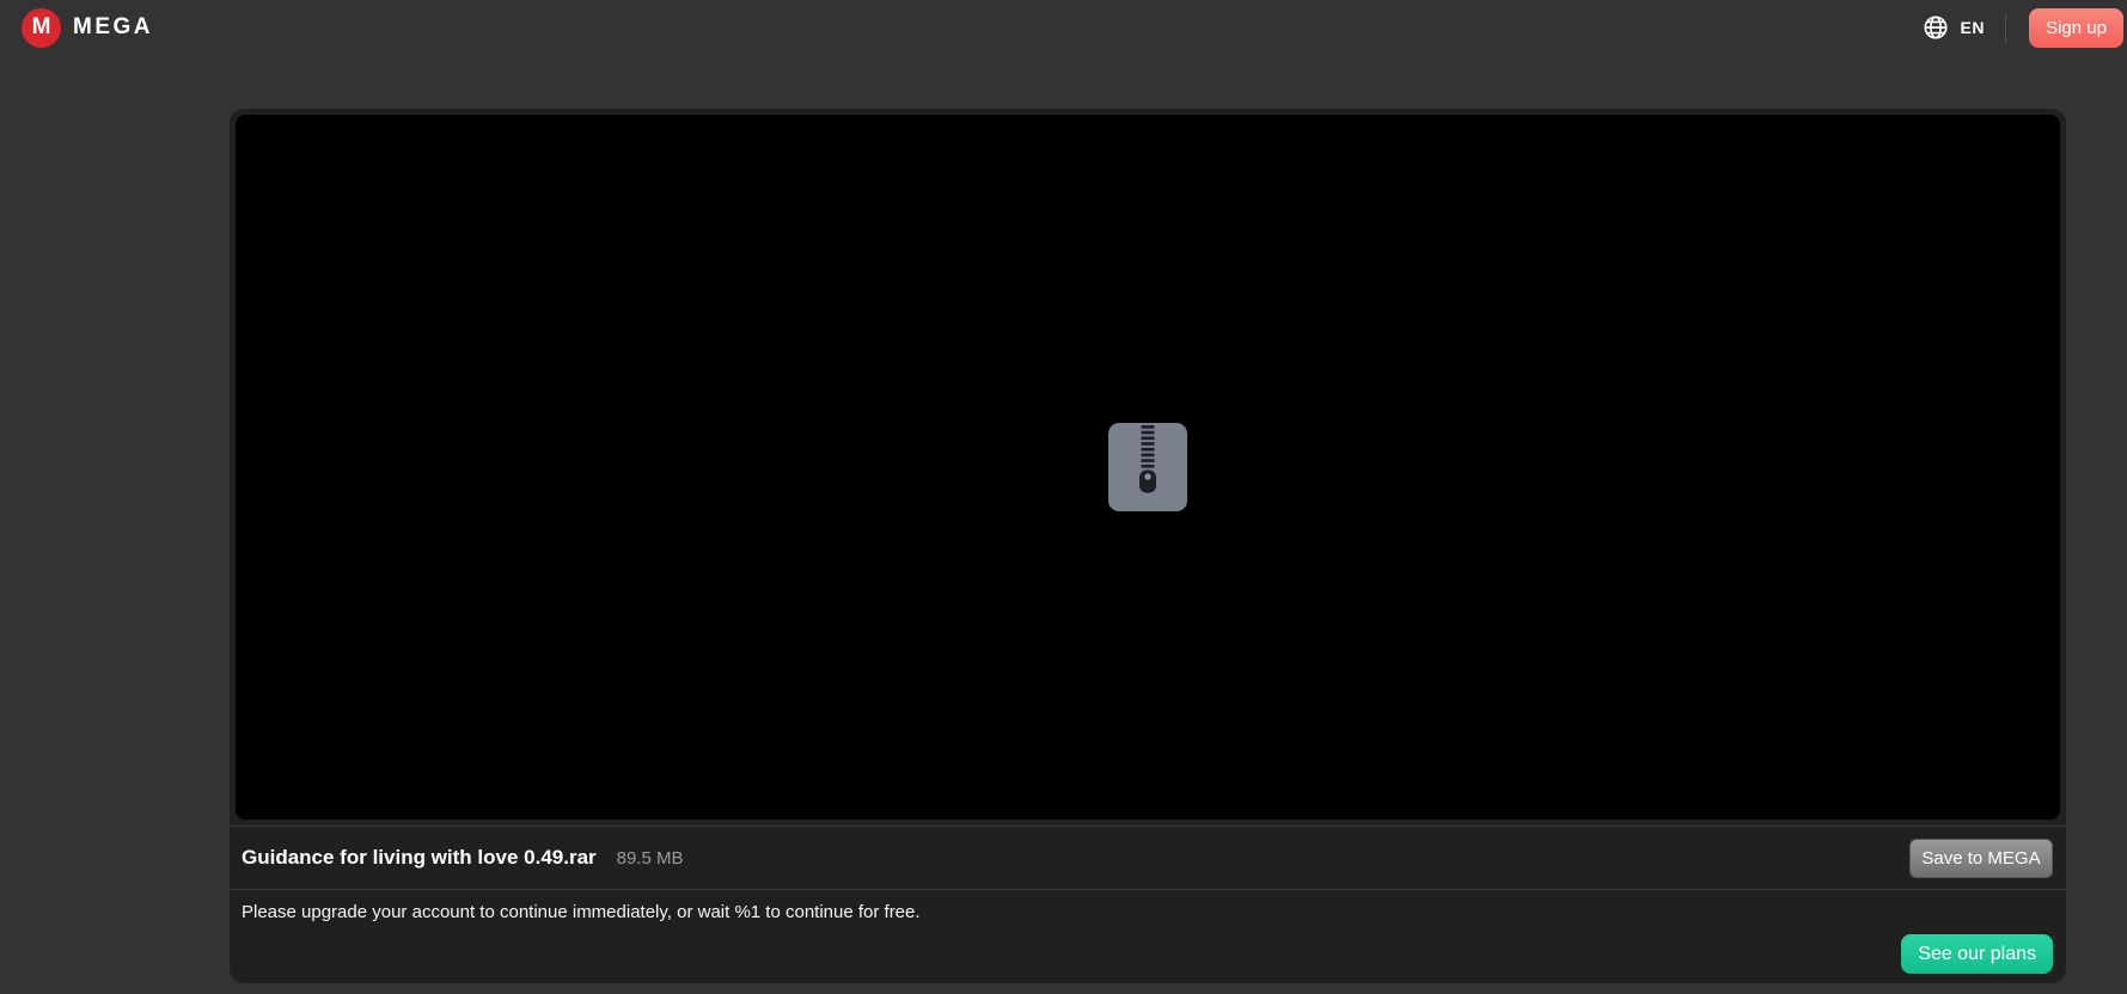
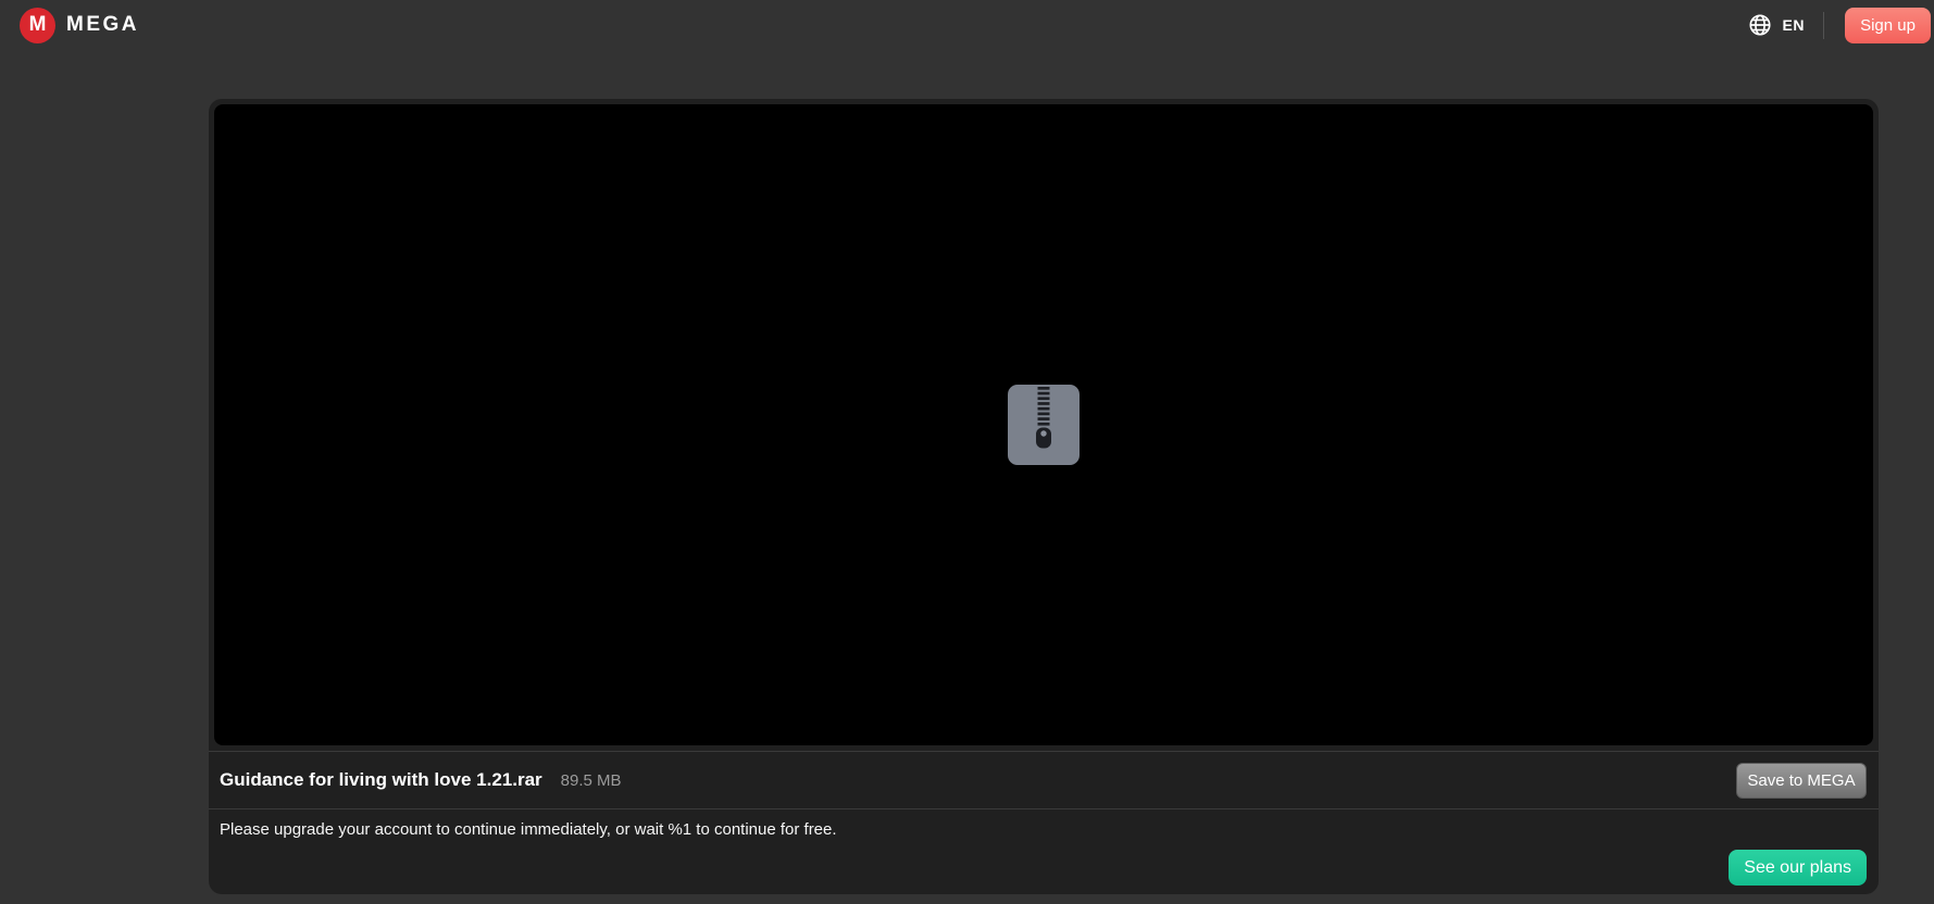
  M
  MEGA
  EN
  Sign up
- Guidance for living with love 0.49.rar
+ Guidance for living with love 1.21.rar
  89.5 MB
  Save to MEGA
  Please upgrade your account to continue immediately, or wait %1 to continue for free.
  See our plans
